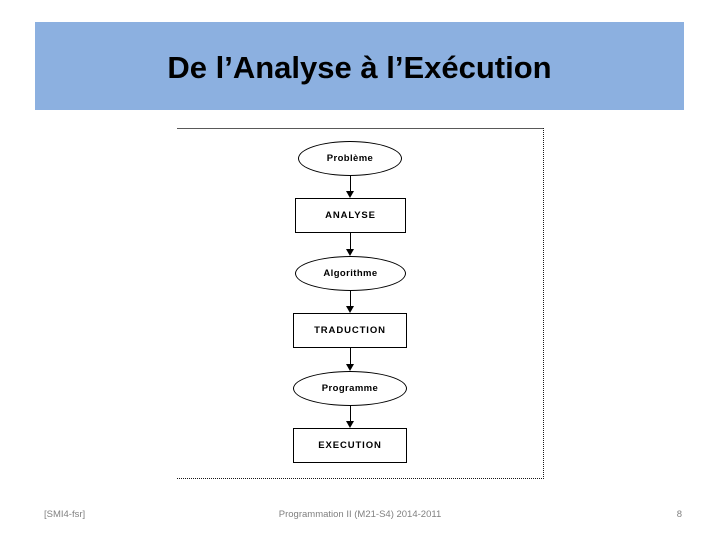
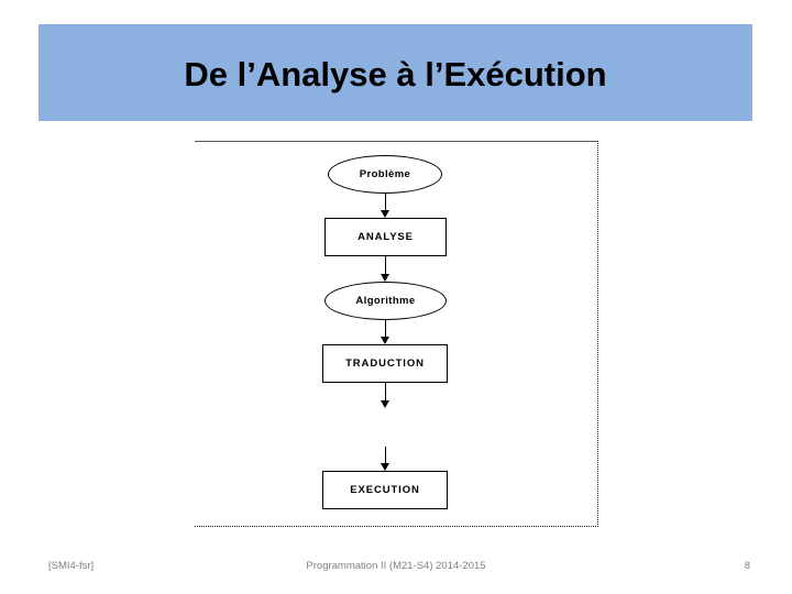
  De l’Analyse à l’Exécution
  Problème
  ANALYSE
  Algorithme
  TRADUCTION
- Programme
  EXECUTION
  [SMI4-fsr]
- Programmation II (M21-S4) 2014-2011
+ Programmation II (M21-S4) 2014-2015
  8
